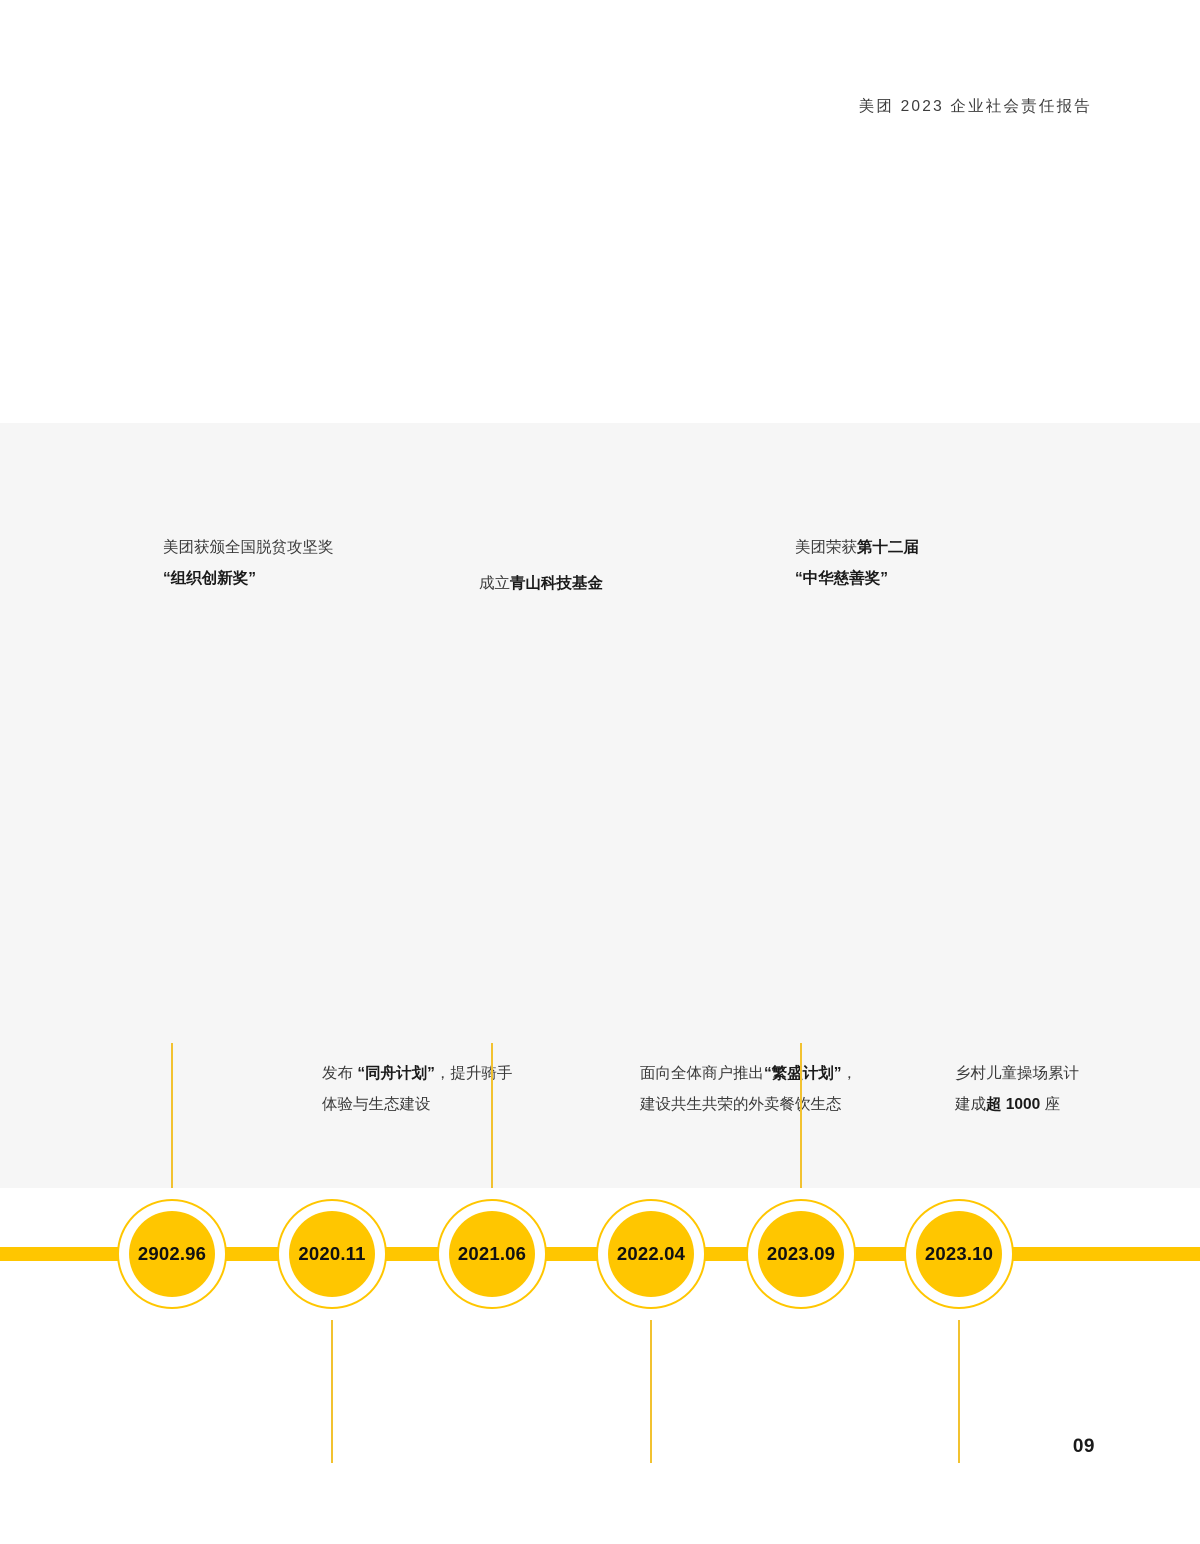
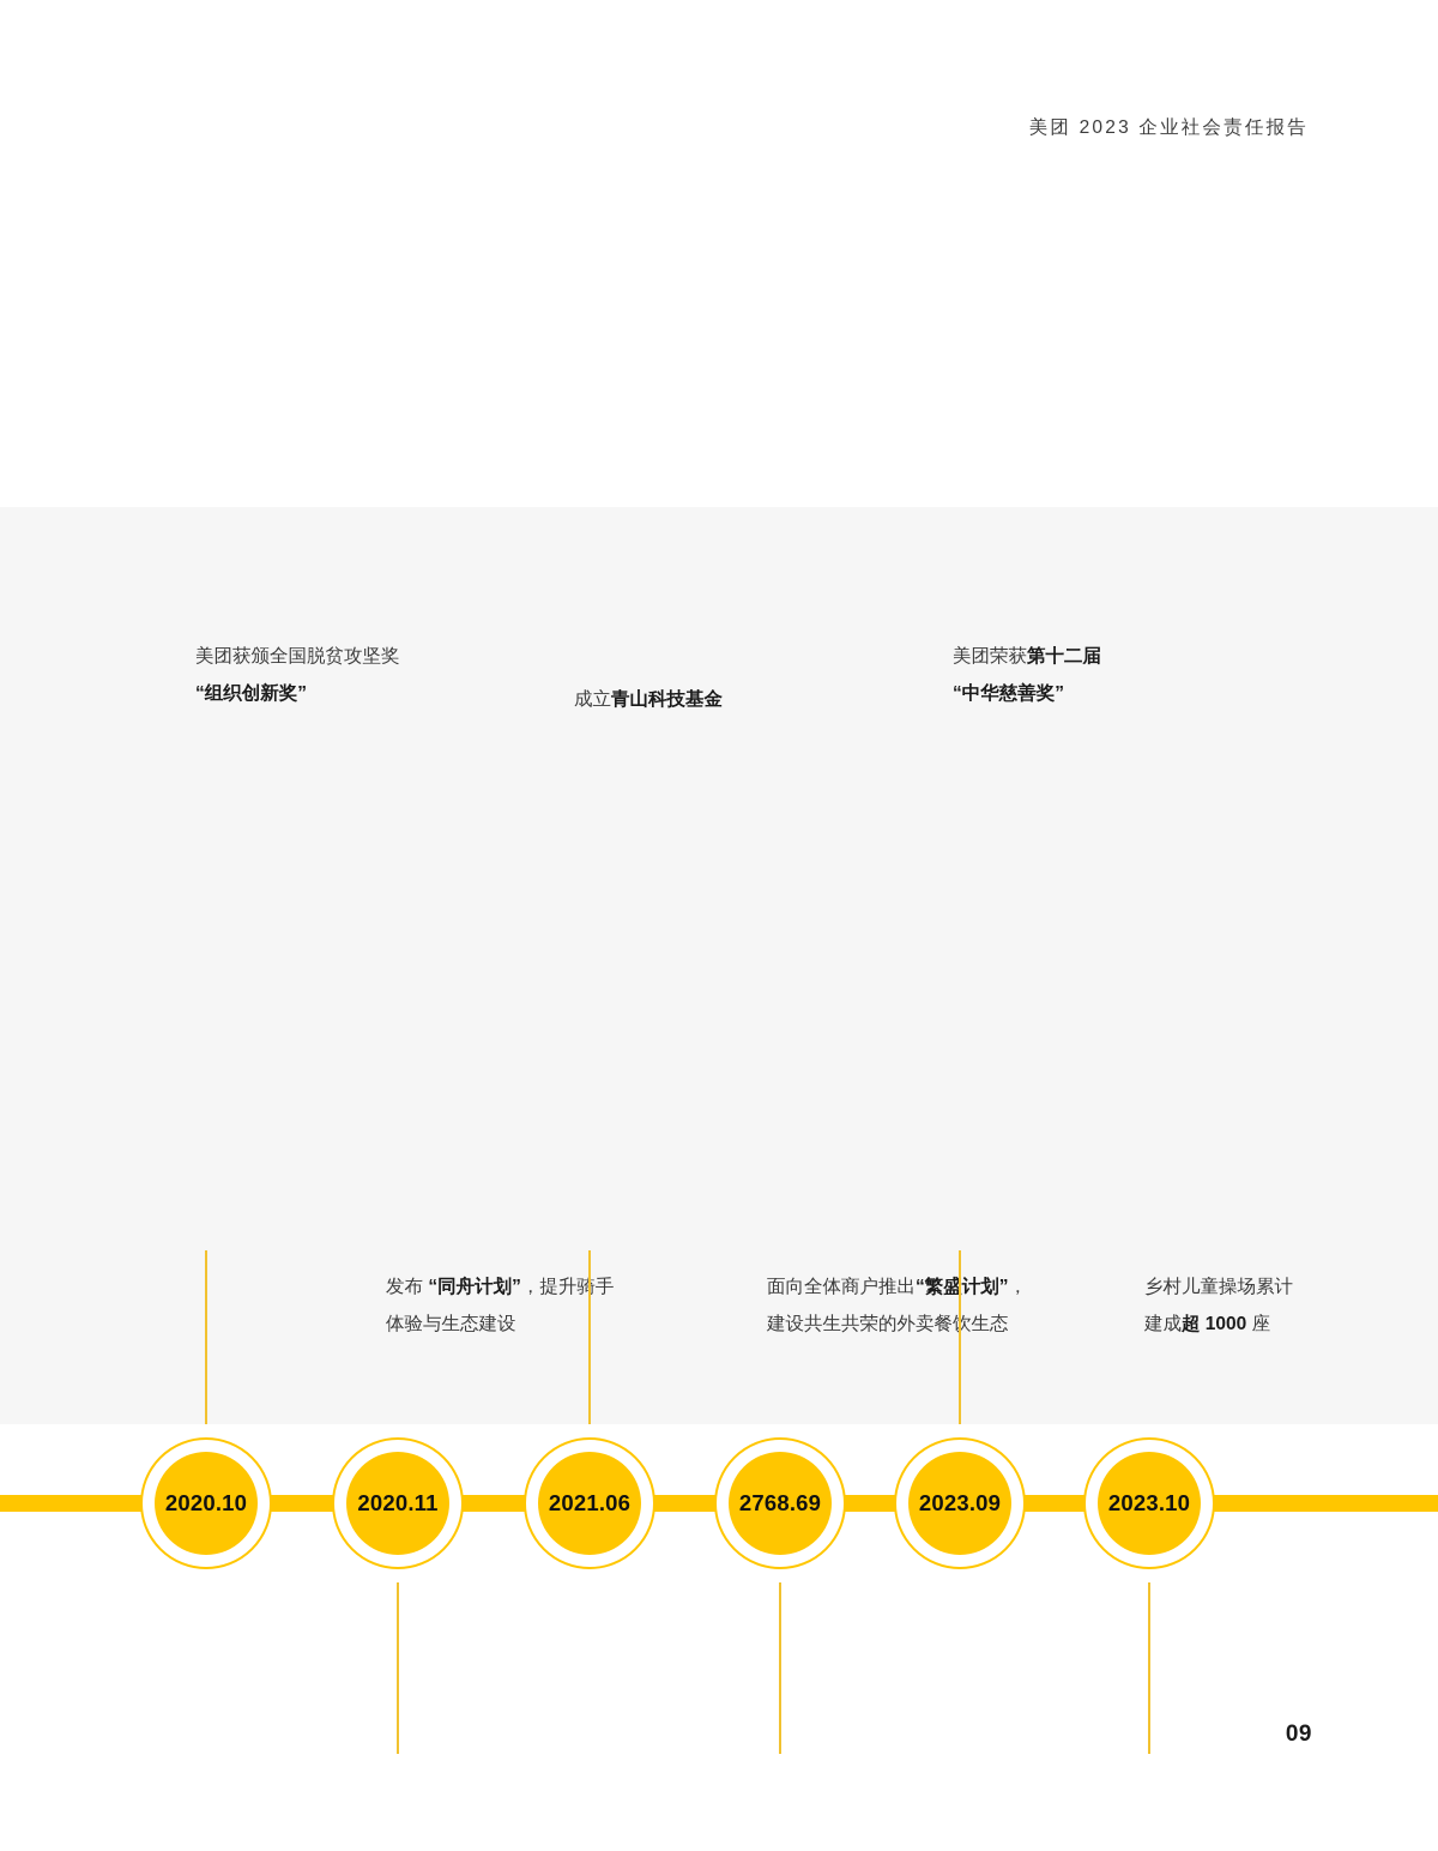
  美团 2023 企业社会责任报告
- 2902.96
+ 2020.10
  美团获颁全国脱贫攻坚奖
  “组织创新奖”
  2020.11
  发布 “同舟计划”，提升骑手
  体验与生态建设
  2021.06
  成立青山科技基金
- 2022.04
+ 2768.69
  面向全体商户推出“繁盛计划”，
  建设共生共荣的外卖餐饮生态
  2023.09
  美团荣获第十二届
  “中华慈善奖”
  2023.10
  乡村儿童操场累计
  建成超 1000 座
  09
